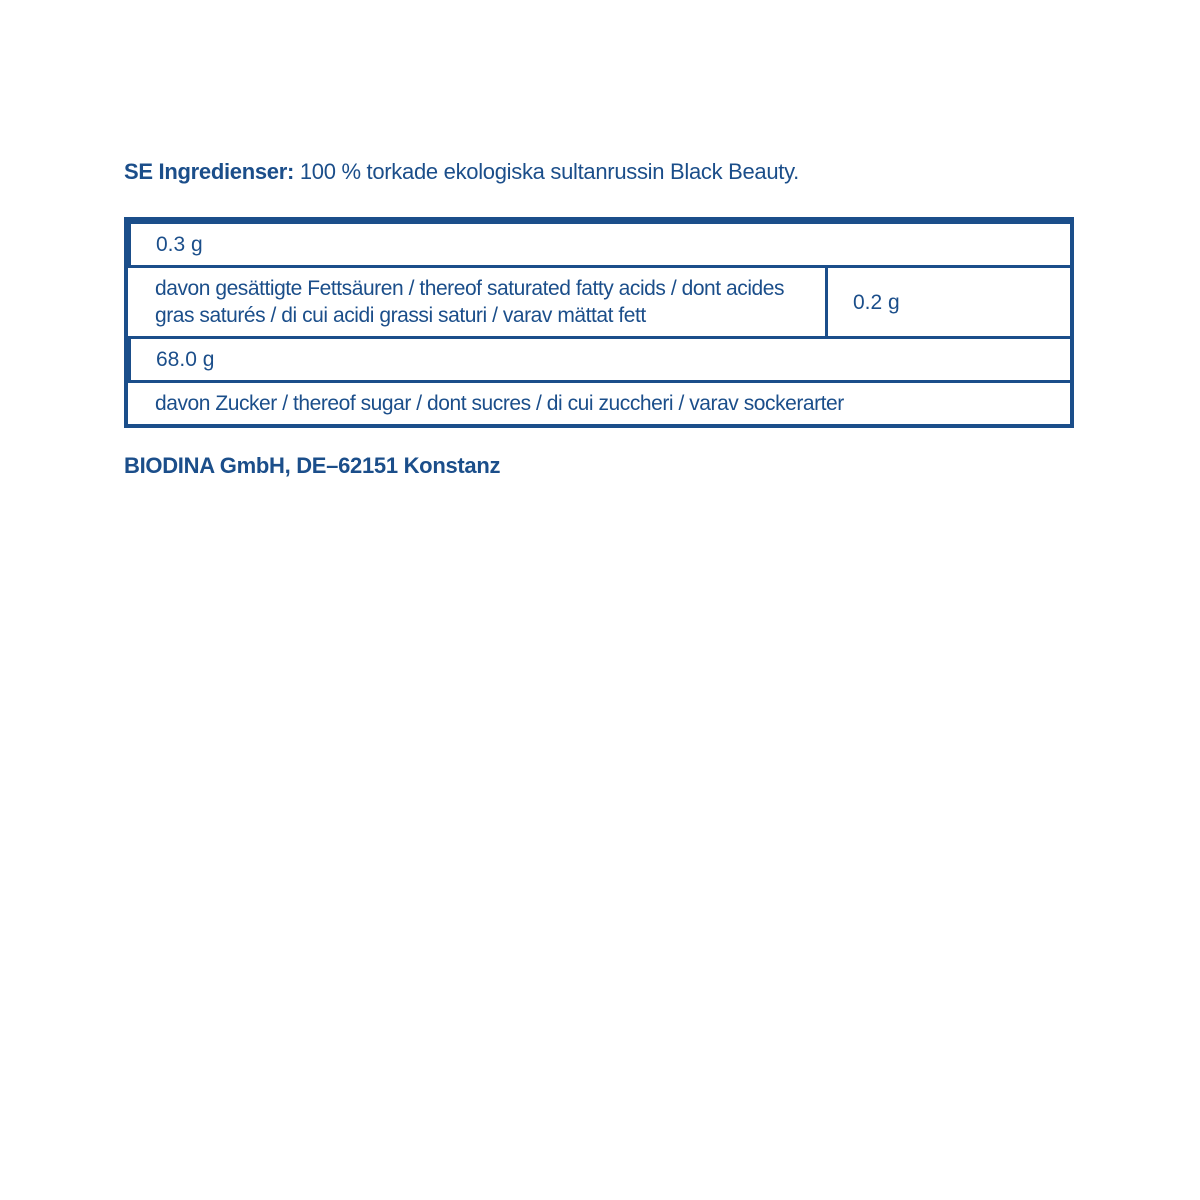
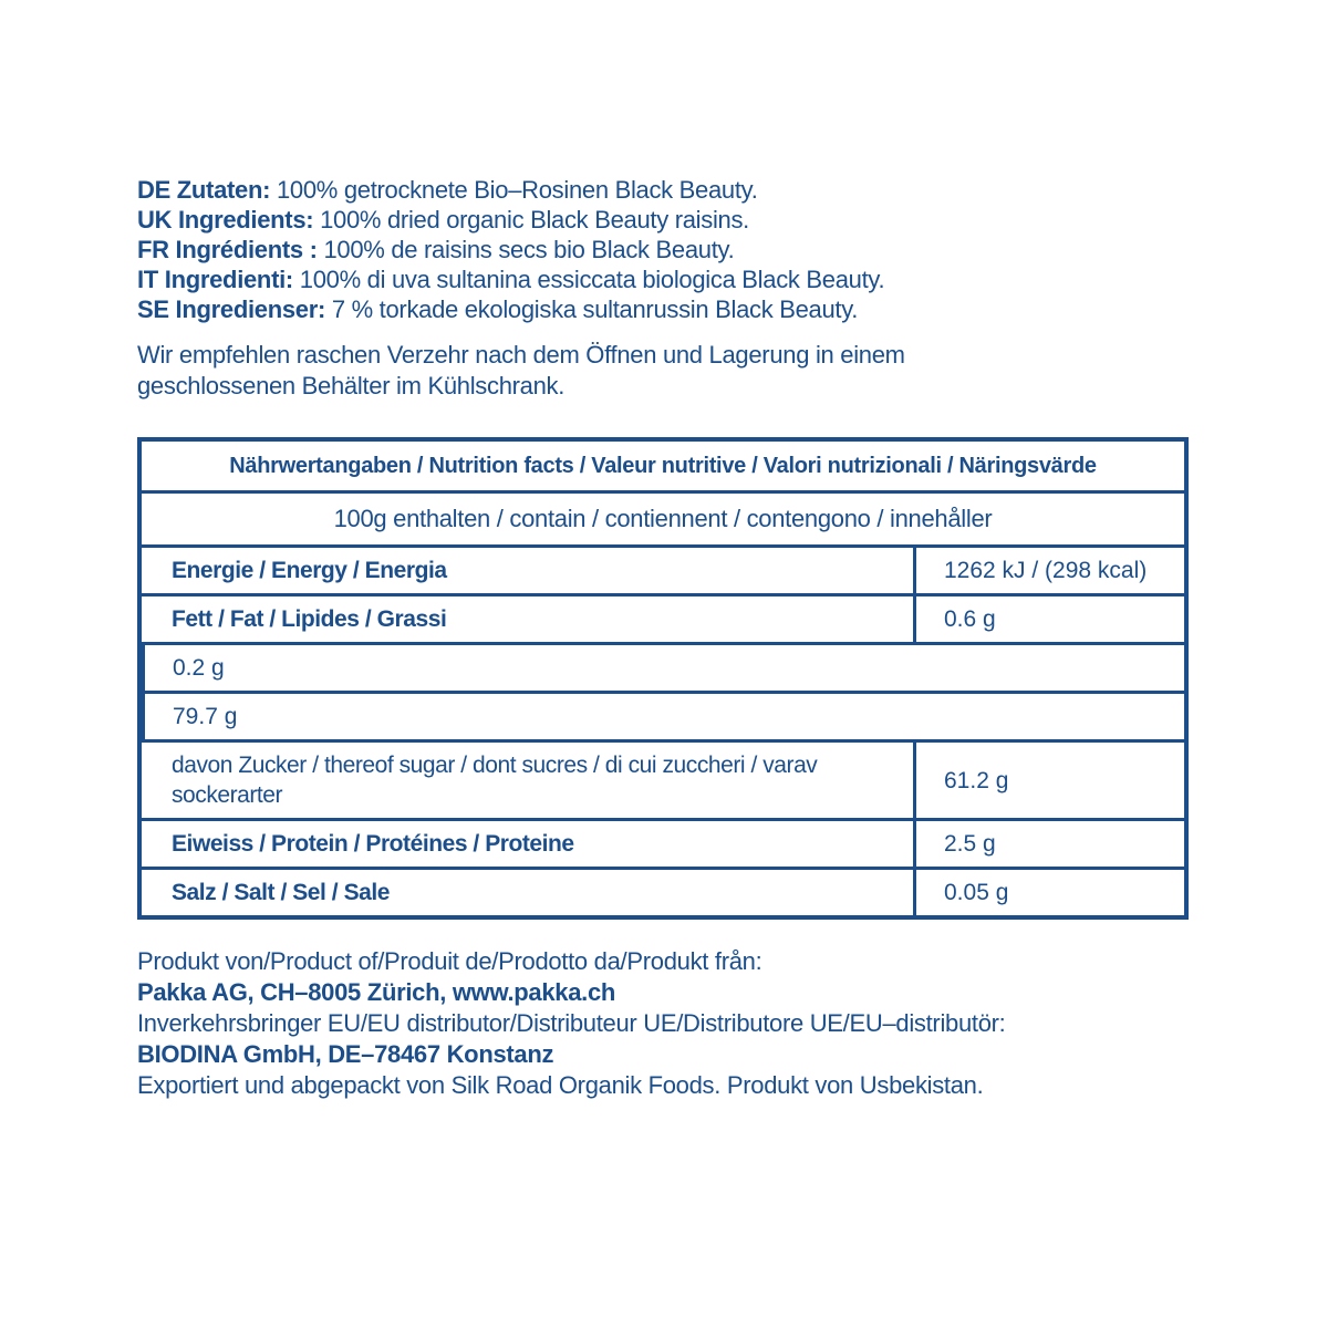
+ DE Zutaten: 100% getrocknete Bio–Rosinen Black Beauty.
+ UK Ingredients: 100% dried organic Black Beauty raisins.
+ FR Ingrédients : 100% de raisins secs bio Black Beauty.
+ IT Ingredienti: 100% di uva sultanina essiccata biologica Black Beauty.
- SE Ingredienser: 100 % torkade ekologiska sultanrussin Black Beauty.
+ SE Ingredienser: 7 % torkade ekologiska sultanrussin Black Beauty.
+ Wir empfehlen raschen Verzehr nach dem Öffnen und Lagerung in einem geschlossenen Behälter im Kühlschrank.
+ Nährwertangaben / Nutrition facts / Valeur nutritive / Valori nutrizionali / Näringsvärde
+ 100g enthalten / contain / contiennent / contengono / innehåller
+ Energie / Energy / Energia
+ 1262 kJ / (298 kcal)
+ Fett / Fat / Lipides / Grassi
- 0.3 g
+ 0.6 g
- davon gesättigte Fettsäuren / thereof saturated fatty acids / dont acides gras saturés / di cui acidi grassi saturi / varav mättat fett
  0.2 g
- 68.0 g
+ 79.7 g
  davon Zucker / thereof sugar / dont sucres / di cui zuccheri / varav sockerarter
+ 61.2 g
+ Eiweiss / Protein / Protéines / Proteine
+ 2.5 g
+ Salz / Salt / Sel / Sale
+ 0.05 g
+ Produkt von/Product of/Produit de/Prodotto da/Produkt från:
+ Pakka AG, CH–8005 Zürich, www.pakka.ch
+ Inverkehrsbringer EU/EU distributor/Distributeur UE/Distributore UE/EU–distributör:
- BIODINA GmbH, DE–62151 Konstanz
+ BIODINA GmbH, DE–78467 Konstanz
+ Exportiert und abgepackt von Silk Road Organik Foods. Produkt von Usbekistan.
